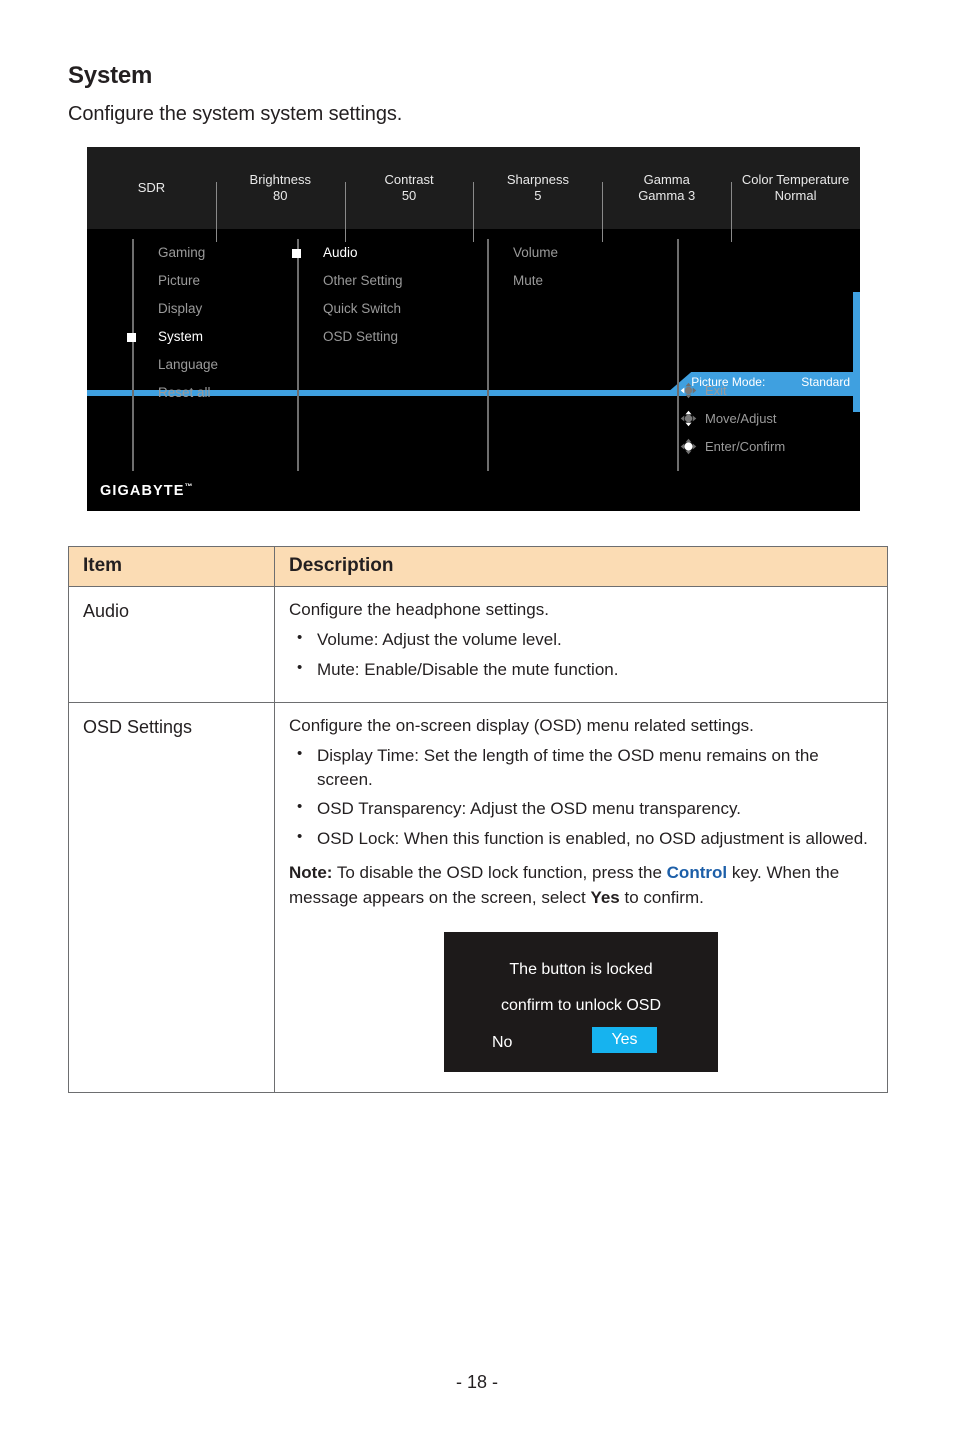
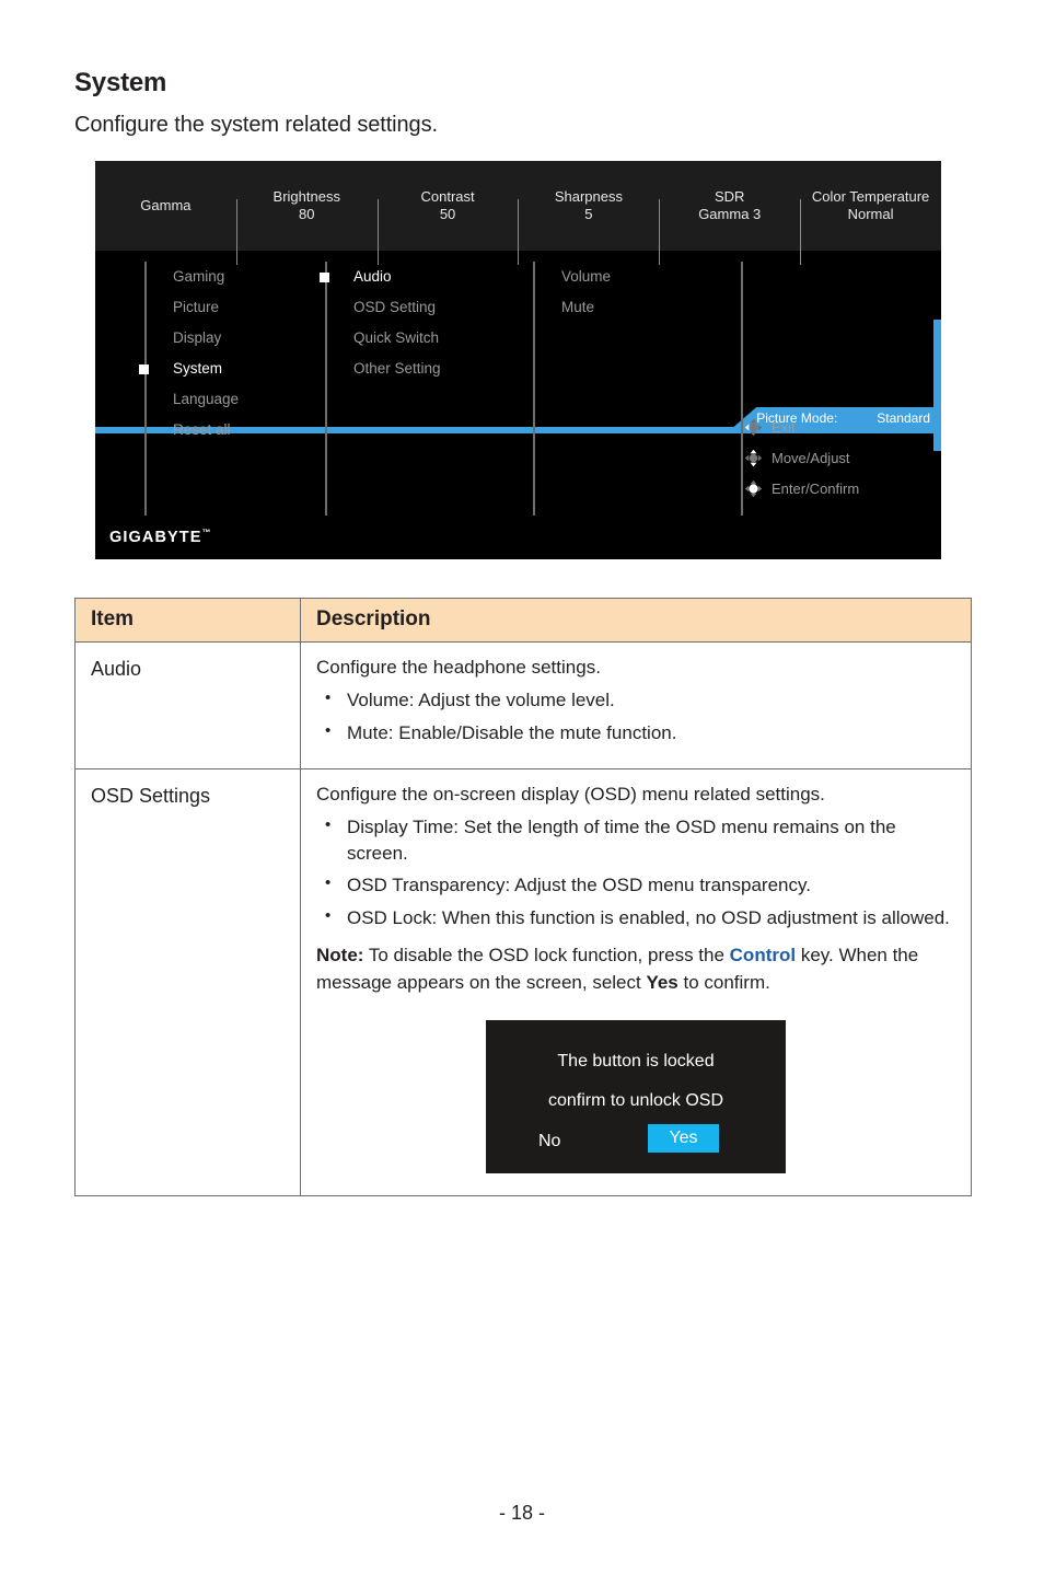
  System
- Configure the system system settings.
+ Configure the system related settings.
- SDR
+ Gamma
  Brightness
  80
  Contrast
  50
  Sharpness
  5
- Gamma
+ SDR
  Gamma 3
  Color Temperature
  Normal
  Picture Mode:
  Standard
  Gaming
  Picture
  Display
  System
  Language
  Reset all
  Audio
- Other Setting
+ OSD Setting
  Quick Switch
- OSD Setting
+ Other Setting
  Volume
  Mute
  Exit
  Move/Adjust
  Enter/Confirm
  GIGABYTE™
  Item	Description
  Audio	Configure the headphone settings. Volume: Adjust the volume level. Mute: Enable/Disable the mute function.
  OSD Settings	Configure the on-screen display (OSD) menu related settings. Display Time: Set the length of time the OSD menu remains on the screen. OSD Transparency: Adjust the OSD menu transparency. OSD Lock: When this function is enabled, no OSD adjustment is allowed. Note: To disable the OSD lock function, press the Control key. When the message appears on the screen, select Yes to confirm. The button is locked confirm to unlock OSD No Yes
  - 18 -
